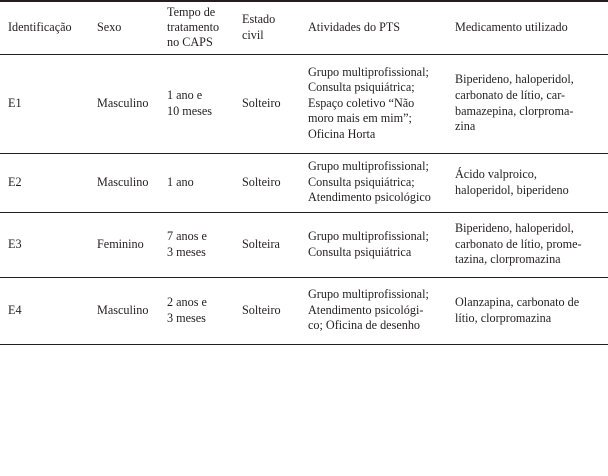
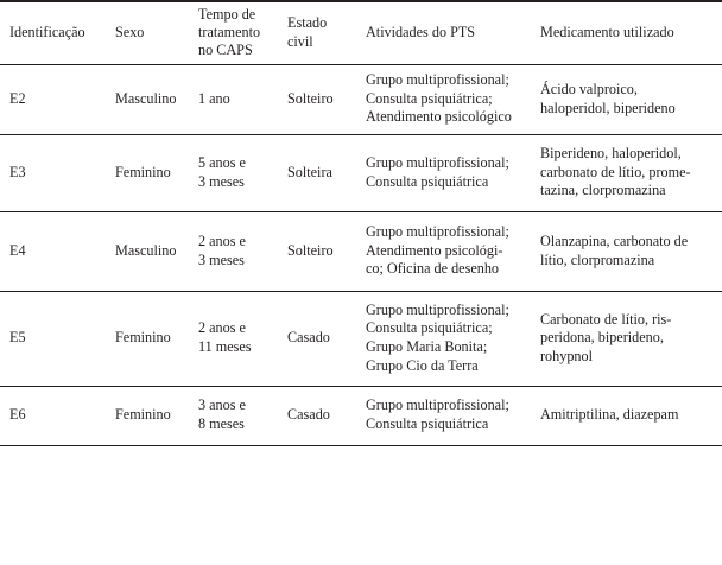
  Identificação	Sexo	Tempo de tratamento no CAPS	Estado civil	Atividades do PTS	Medicamento utilizado
- E1	Masculino	1 ano e 10 meses	Solteiro	Grupo multiprofissional; Consulta psiquiátrica; Espaço coletivo “Não moro mais em mim”; Oficina Horta	Biperideno, haloperidol, carbonato de lítio, car- bamazepina, clorproma- zina
  E2	Masculino	1 ano	Solteiro	Grupo multiprofissional; Consulta psiquiátrica; Atendimento psicológico	Ácido valproico, haloperidol, biperideno
- E3	Feminino	7 anos e 3 meses	Solteira	Grupo multiprofissional; Consulta psiquiátrica	Biperideno, haloperidol, carbonato de lítio, prome- tazina, clorpromazina
+ E3	Feminino	5 anos e 3 meses	Solteira	Grupo multiprofissional; Consulta psiquiátrica	Biperideno, haloperidol, carbonato de lítio, prome- tazina, clorpromazina
  E4	Masculino	2 anos e 3 meses	Solteiro	Grupo multiprofissional; Atendimento psicológi- co; Oficina de desenho	Olanzapina, carbonato de lítio, clorpromazina
+ E5	Feminino	2 anos e 11 meses	Casado	Grupo multiprofissional; Consulta psiquiátrica; Grupo Maria Bonita; Grupo Cio da Terra	Carbonato de lítio, ris- peridona, biperideno, rohypnol
+ E6	Feminino	3 anos e 8 meses	Casado	Grupo multiprofissional; Consulta psiquiátrica	Amitriptilina, diazepam
